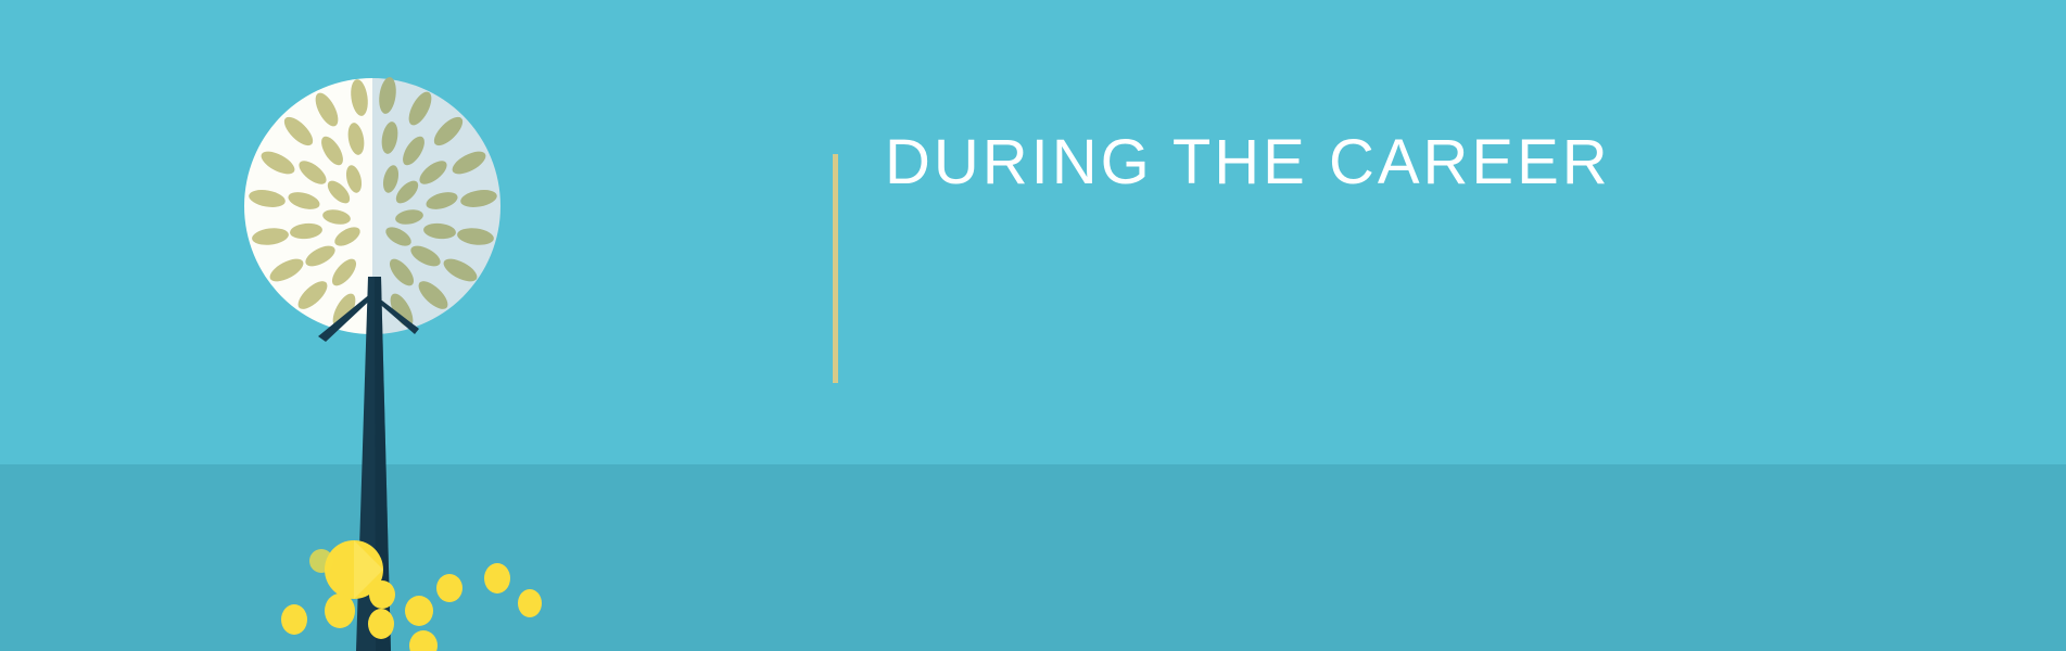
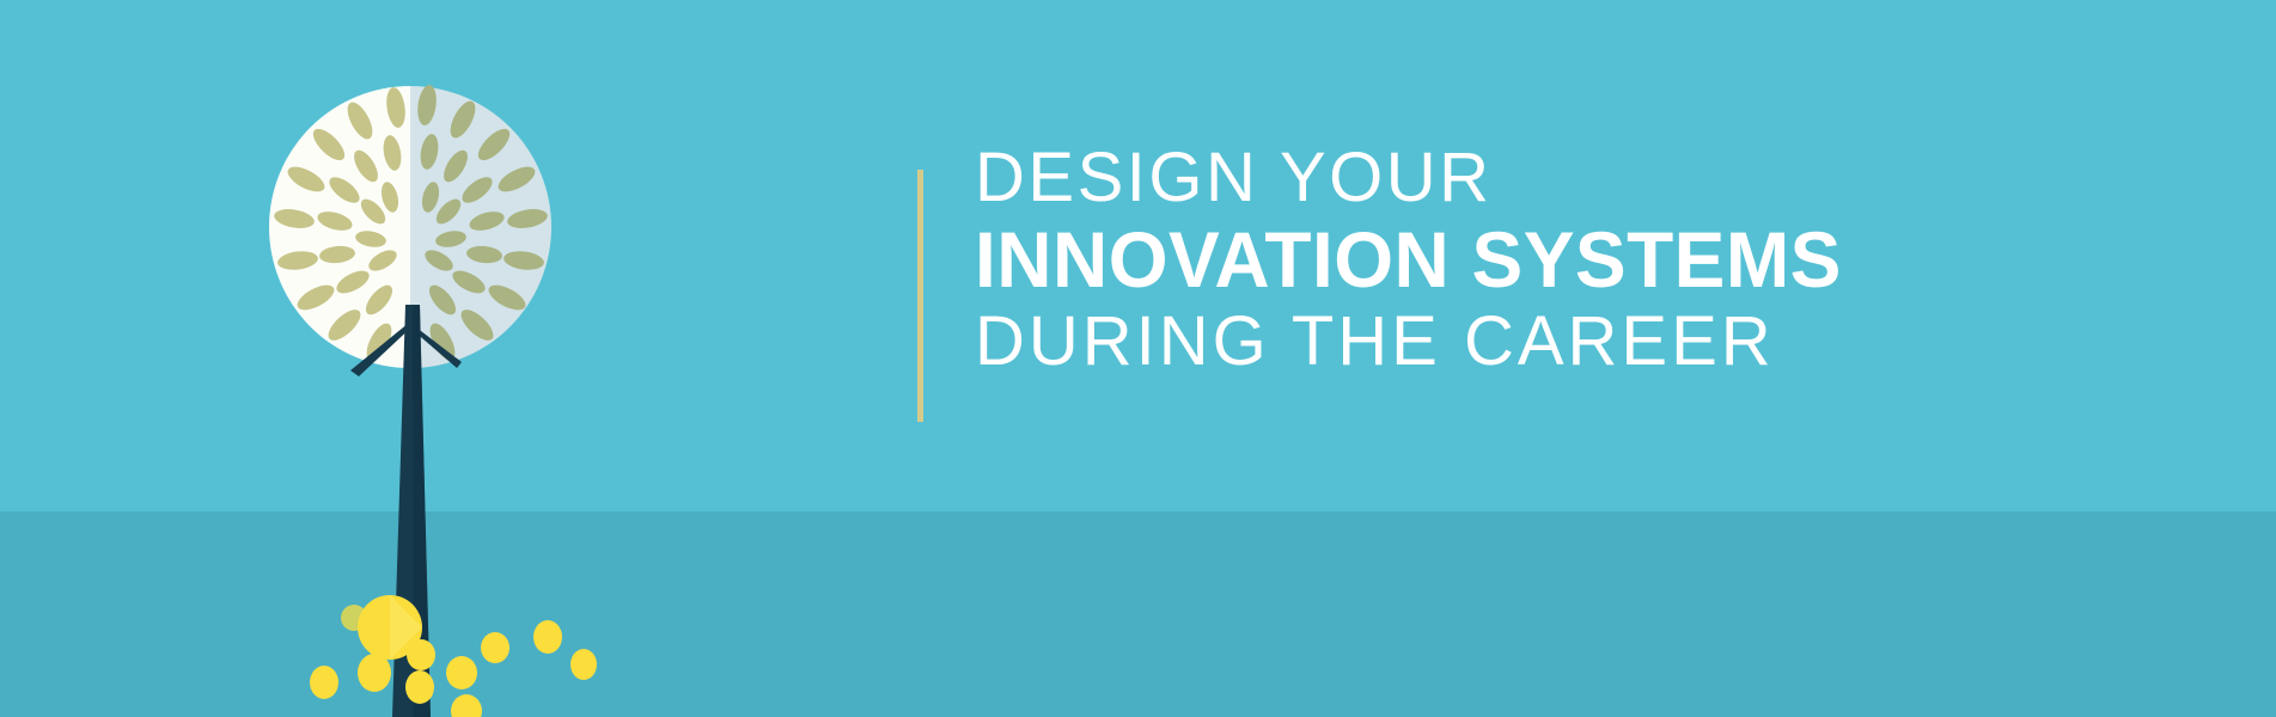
+ DESIGN YOUR
+ INNOVATION SYSTEMS
  DURING THE CAREER
